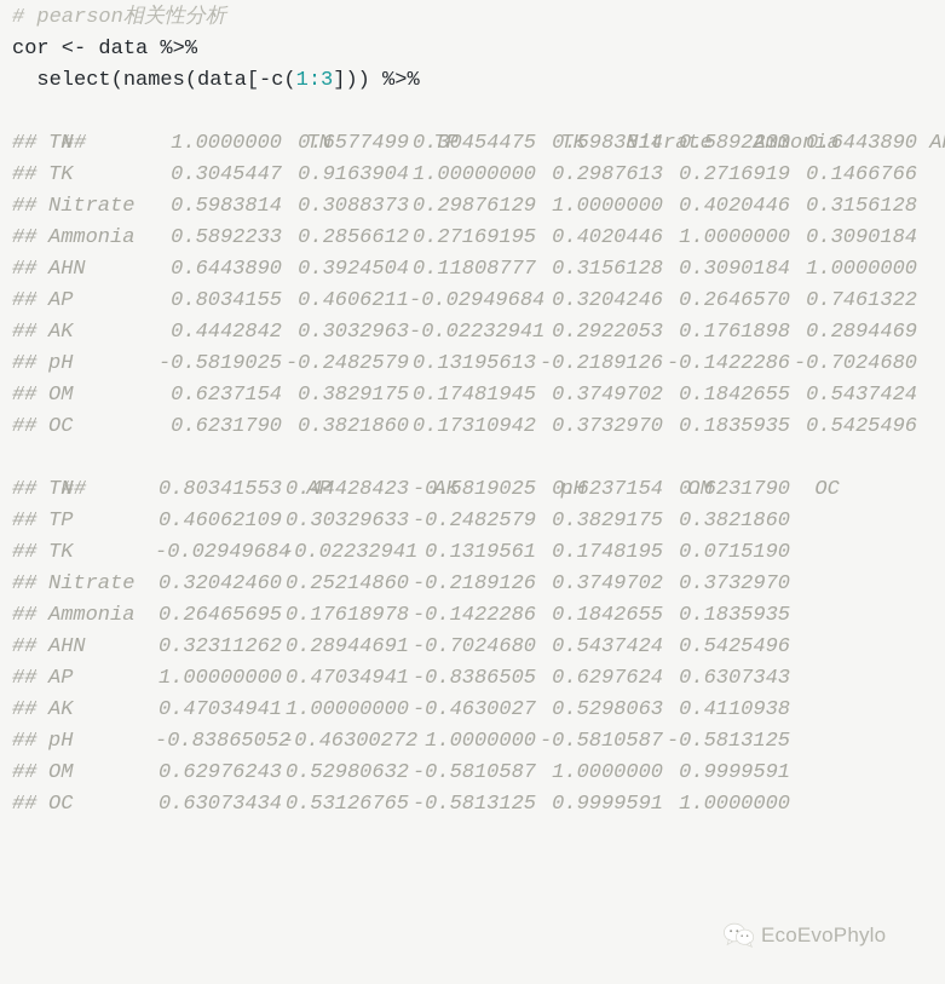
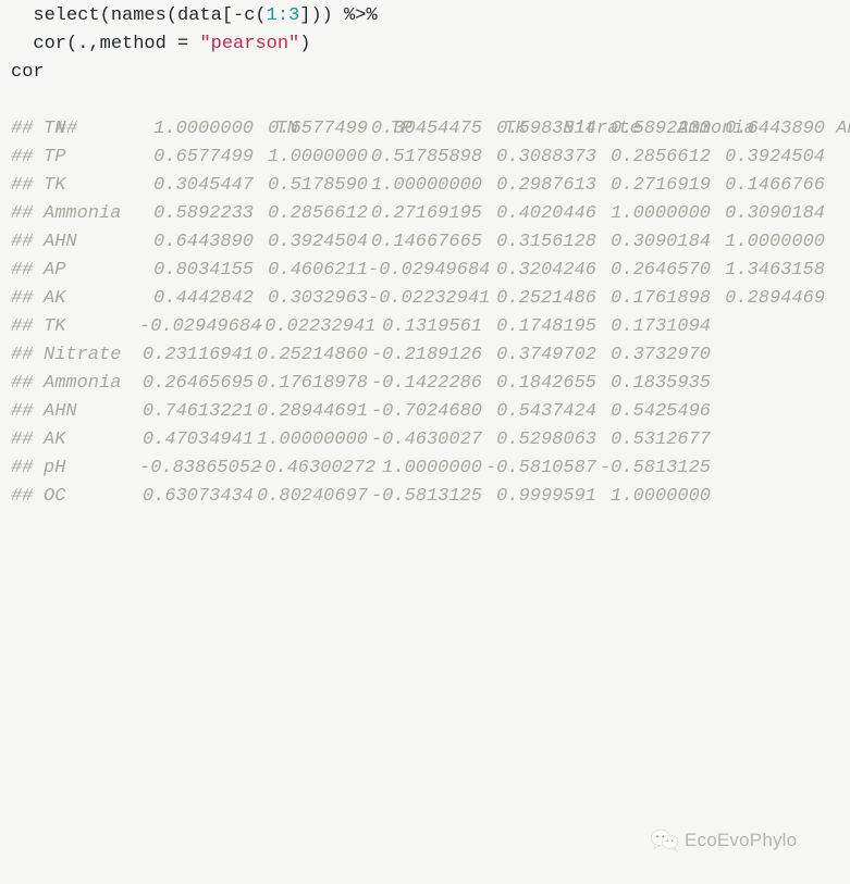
- # pearson相关性分析
- cor <- data %>%
  select(names(data[-c(1:3])) %>%
+ cor(.,method = "pearson")
+ cor
  ## TN TP TK Nitrate Ammonia A
  ## TN 1.0000000 0.6577499 0.30454475 0.5983814 0.5892233 0.6443890
+ ## TP 0.6577499 1.0000000 0.51785898 0.3088373 0.2856612 0.3924504
- ## TK 0.3045447 0.9163904 1.00000000 0.2987613 0.2716919 0.1466766
+ ## TK 0.3045447 0.5178590 1.00000000 0.2987613 0.2716919 0.1466766
- ## Nitrate 0.5983814 0.3088373 0.29876129 1.0000000 0.4020446 0.3156128
  ## Ammonia 0.5892233 0.2856612 0.27169195 0.4020446 1.0000000 0.3090184
- ## AHN 0.6443890 0.3924504 0.11808777 0.3156128 0.3090184 1.0000000
+ ## AHN 0.6443890 0.3924504 0.14667665 0.3156128 0.3090184 1.0000000
- ## AP 0.8034155 0.4606211-0.0294968 0.3204246 0.2646570 0.7461322
+ ## AP 0.8034155 0.4606211-0.0294968 0.3204246 0.2646570 1.3463158
- ## AK 0.4442842 0.3032963-0.0223294 0.2922053 0.1761898 0.2894469
+ ## AK 0.4442842 0.3032963-0.0223294 0.2521486 0.1761898 0.2894469
- ## pH -0.5819025 -0.2482579 0.13195613 -0.2189126 -0.1422286 -0.7024680
- ## OM 0.6237154 0.3829175 0.17481945 0.3749702 0.1842655 0.5437424
- ## OC 0.6231790 0.3821860 0.17310942 0.3732970 0.1835935 0.5425496
- ## AP AK pH OM OC
- ## TN 0.80341553 0.44428423 -0.5819025 0.6237154 0.6231790
- ## TP 0.46062109 0.30329633 -0.2482579 0.3829175 0.3821860
- ## TK -0.0294968 -0.0223294 0.1319561 0.1748195 0.0715190
+ ## TK -0.0294968 -0.0223294 0.1319561 0.1748195 0.1731094
- ## Nitrate 0.32042460 0.25214860 -0.2189126 0.3749702 0.3732970
+ ## Nitrate 0.23116941 0.25214860 -0.2189126 0.3749702 0.3732970
  ## Ammonia 0.26465695 0.17618978 -0.1422286 0.1842655 0.1835935
- ## AHN 0.32311262 0.28944691 -0.7024680 0.5437424 0.5425496
+ ## AHN 0.74613221 0.28944691 -0.7024680 0.5437424 0.5425496
- ## AP 1.00000000 0.47034941 -0.8386505 0.6297624 0.6307343
- ## AK 0.47034941 1.00000000 -0.4630027 0.5298063 0.4110938
+ ## AK 0.47034941 1.00000000 -0.4630027 0.5298063 0.5312677
  ## pH -0.8386505 -0.4630027 1.0000000 -0.5810587 -0.5813125
- ## OM 0.62976243 0.52980632 -0.5810587 1.0000000 0.9999591
- ## OC 0.63073434 0.53126765 -0.5813125 0.9999591 1.0000000
+ ## OC 0.63073434 0.80240697 -0.5813125 0.9999591 1.0000000
  EcoEvoPhylo
